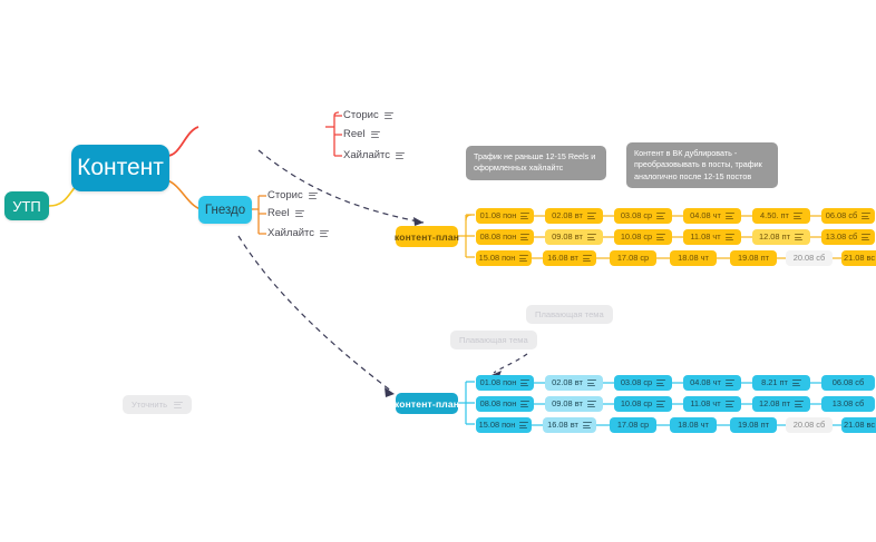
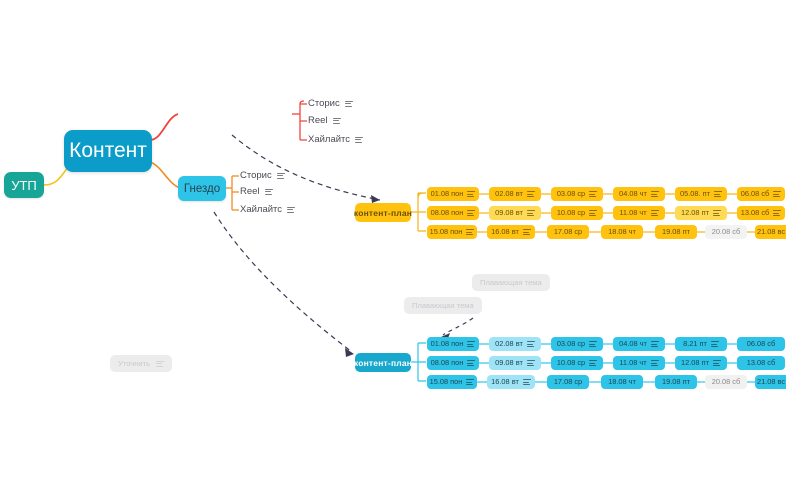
  УТП
  Контент
  Гнездо
  контент-план
  контент-план
  Сторис
  Reel
  Хайлайтс
  Сторис
  Reel
  Хайлайтс
- Трафик не раньше 12-15 Reels и оформленных хайлайтс
- Контент в ВК дублировать - преобразовывать в посты, трафик аналогично после 12-15 постов
  Плавающая тема
  Плавающая тема
  Уточнить
  01.08 пон
  02.08 вт
  03.08 ср
  04.08 чт
- 4.50. пт
+ 05.08. пт
  06.08 сб
  08.08 пон
  09.08 вт
  10.08 ср
  11.08 чт
  12.08 пт
  13.08 сб
  15.08 пон
  16.08 вт
  17.08 ср
  18.08 чт
  19.08 пт
  20.08 сб
  21.08 вс
  01.08 пон
  02.08 вт
  03.08 ср
  04.08 чт
  8.21 пт
  06.08 сб
  08.08 пон
  09.08 вт
  10.08 ср
  11.08 чт
  12.08 пт
  13.08 сб
  15.08 пон
  16.08 вт
  17.08 ср
  18.08 чт
  19.08 пт
  20.08 сб
  21.08 вс
